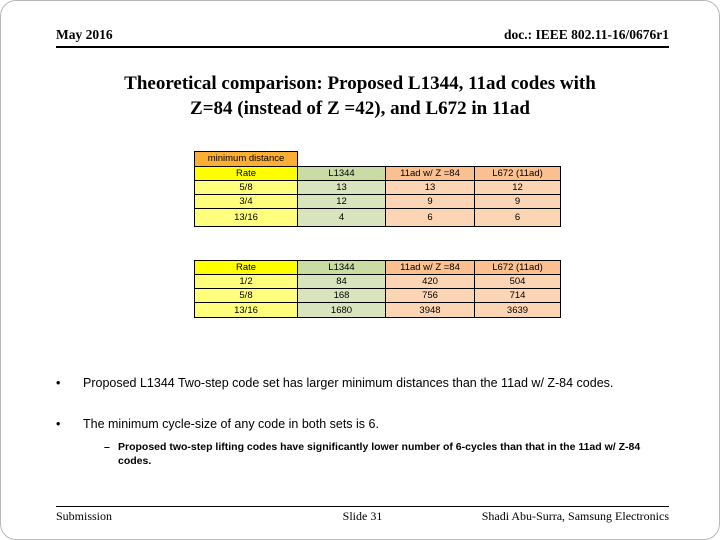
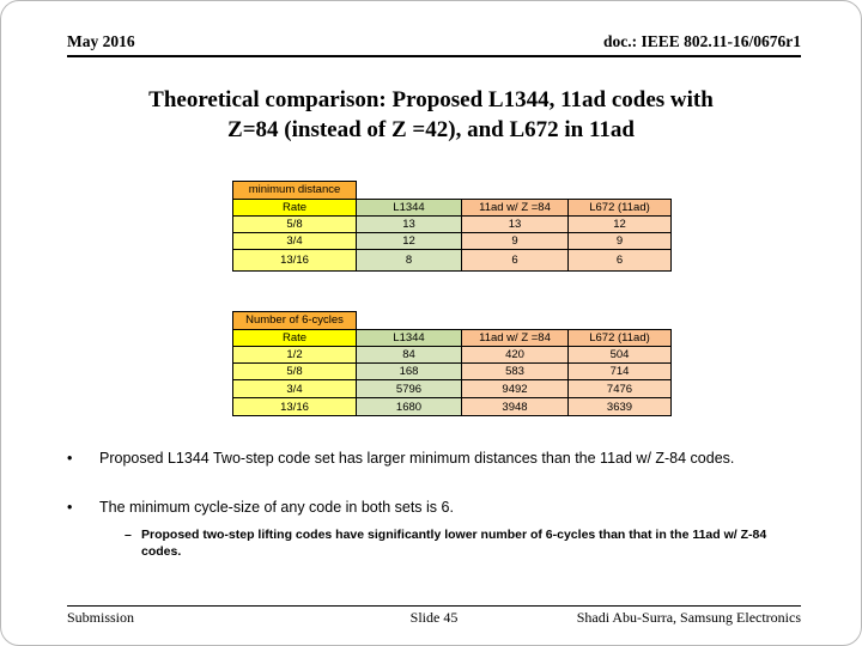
  May 2016
  doc.: IEEE 802.11-16/0676r1
  Theoretical comparison: Proposed L1344, 11ad codes with
  Z=84 (instead of Z =42), and L672 in 11ad
  minimum distance
  Rate	L1344	11ad w/ Z =84	L672 (11ad)
  5/8	13	13	12
  3/4	12	9	9
- 13/16	4	6	6
+ 13/16	8	6	6
+ Number of 6-cycles
  Rate	L1344	11ad w/ Z =84	L672 (11ad)
  1/2	84	420	504
- 5/8	168	756	714
+ 5/8	168	583	714
+ 3/4	5796	9492	7476
  13/16	1680	3948	3639
  •
  Proposed L1344 Two-step code set has larger minimum distances than the 11ad w/ Z-84 codes.
  •
  The minimum cycle-size of any code in both sets is 6.
  –
  Proposed two-step lifting codes have significantly lower number of 6-cycles than that in the 11ad w/ Z-84 codes.
  Submission
- Slide 31
+ Slide 45
  Shadi Abu-Surra, Samsung Electronics
